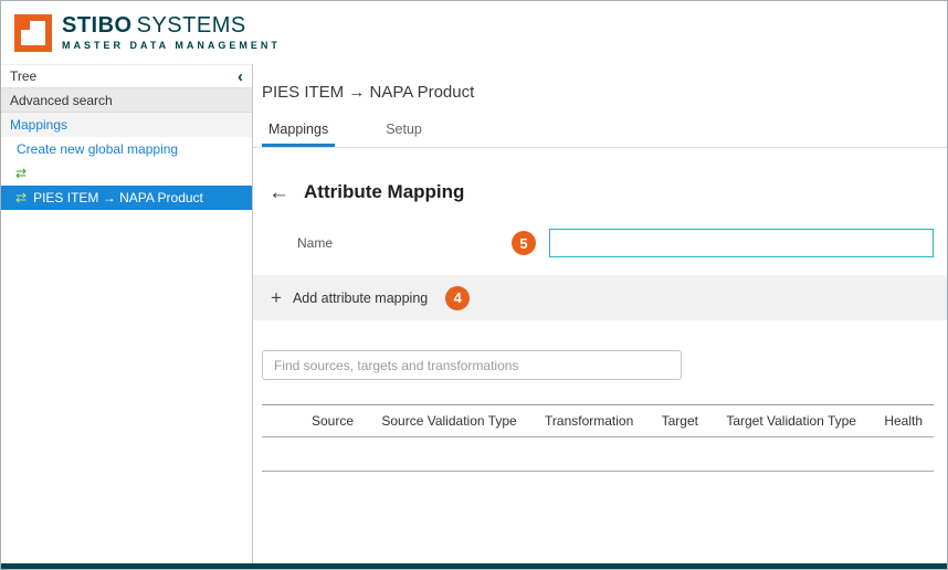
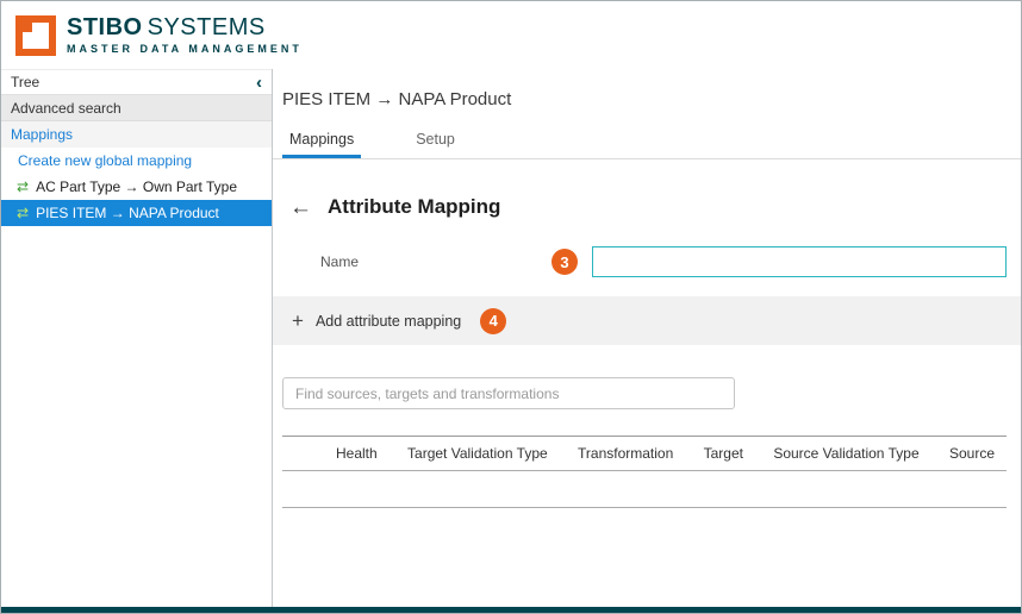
  STIBO SYSTEMS
  MASTER DATA MANAGEMENT
  Tree
  ‹
  Advanced search
  Mappings
  Create new global mapping
  ⇄
+ AC Part Type → Own Part Type
  ⇄
  PIES ITEM → NAPA Product
  PIES ITEM → NAPA Product
  Mappings
  Setup
  ←
  Attribute Mapping
  Name
- 5
+ 3
  +
  Add attribute mapping
  4
  Find sources, targets and transformations
- Source
+ Health
- Source Validation Type
+ Target Validation Type
  Transformation
  Target
- Target Validation Type
+ Source Validation Type
- Health
+ Source
